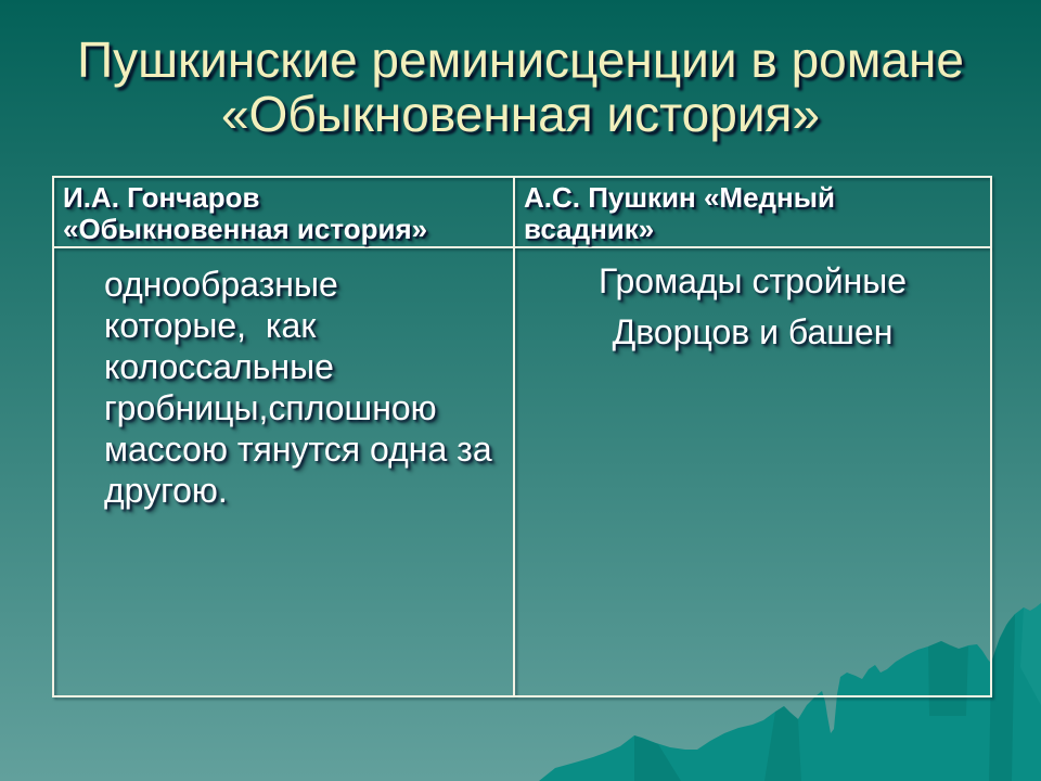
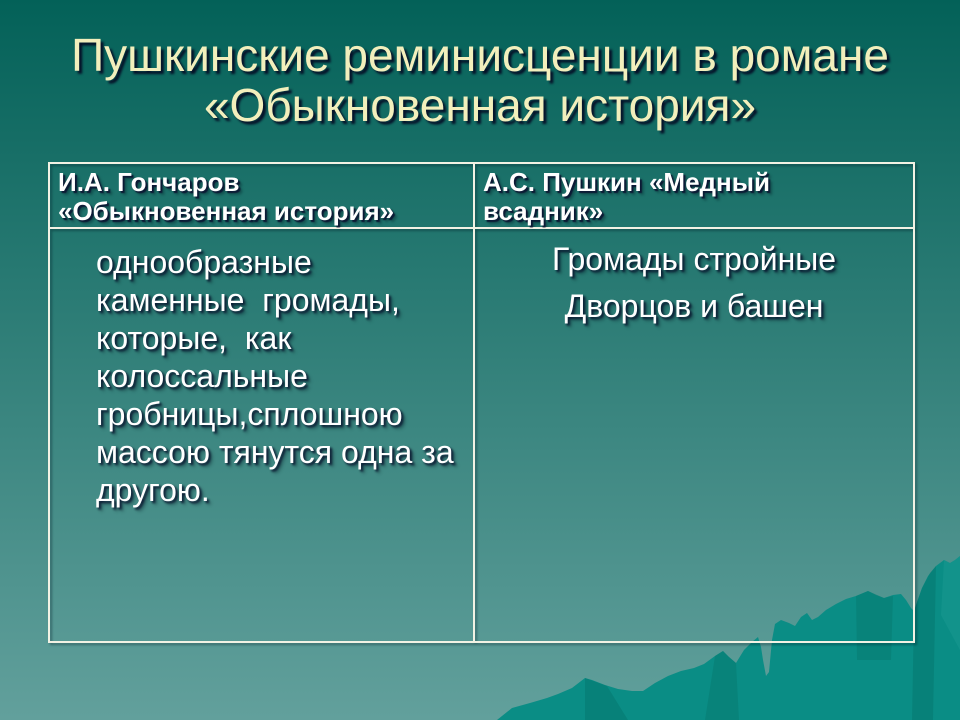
  Пушкинские реминисценции в романе
  «Обыкновенная история»
  И.А. Гончаров
  «Обыкновенная история»
  А.С. Пушкин «Медный
  всадник»
  однообразные
+ каменные громады,
  которые, как
  колоссальные
  гробницы,сплошною
  массою тянутся одна за
  другою.
  Громады стройные
  Дворцов и башен
